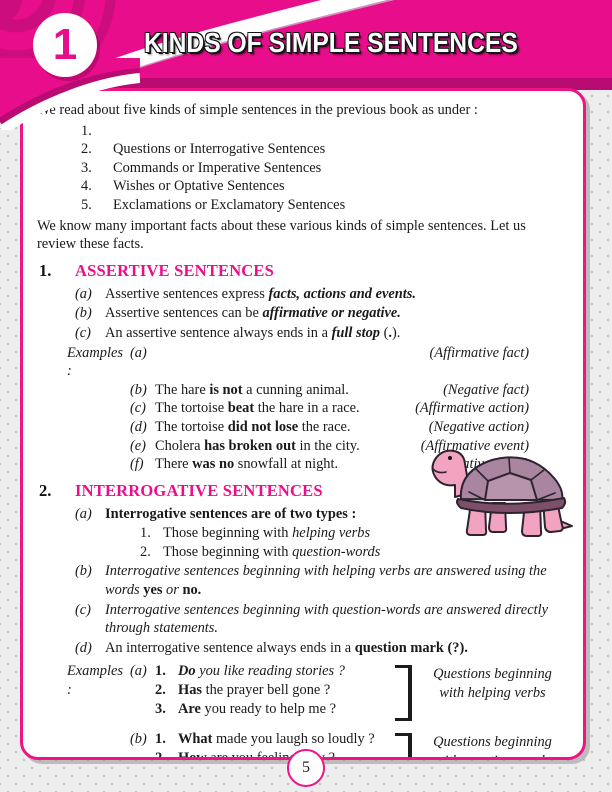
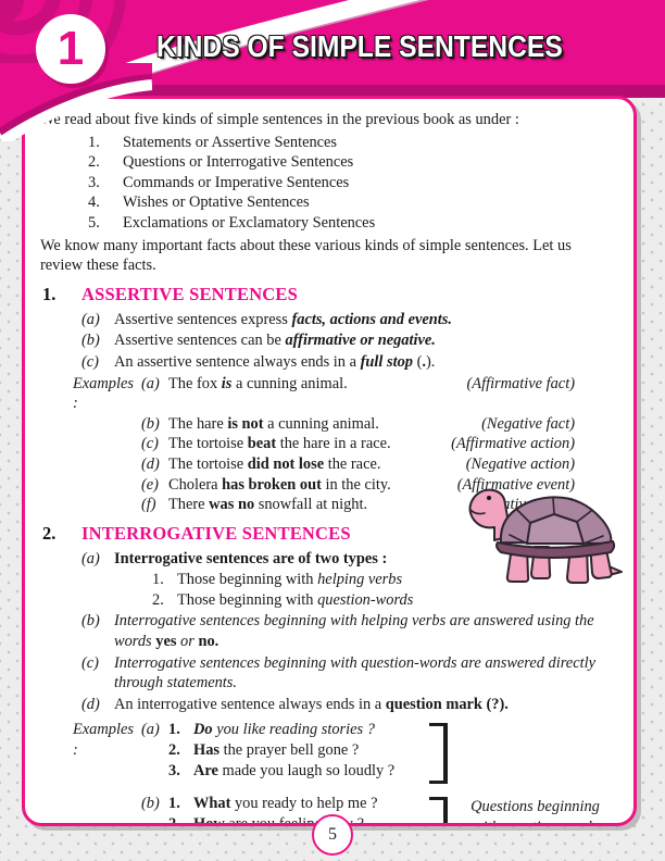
  1
  KINDS OF SIMPLE SENTENCES
  e read about five kinds of simple sentences in the previous book as under :
  1.
+ Statements or Assertive Sentences
  2.
  Questions or Interrogative Sentences
  3.
  Commands or Imperative Sentences
  4.
  Wishes or Optative Sentences
  5.
  Exclamations or Exclamatory Sentences
  We know many important facts about these various kinds of simple sentences. Let us review these facts.
  1.
  ASSERTIVE SENTENCES
  (a)
  Assertive sentences express facts, actions and events.
  (b)
  Assertive sentences can be affirmative or negative.
  (c)
  An assertive sentence always ends in a full stop (.).
  Examples :
  (a)
+ The fox is a cunning animal.
  (Affirmative fact)
  (b)
  The hare is not a cunning animal.
  (Negative fact)
  (c)
  The tortoise beat the hare in a race.
  (Affirmative action)
  (d)
  The tortoise did not lose the race.
  (Negative action)
  (e)
  Cholera has broken out in the city.
  (Affirmative event)
  (f)
  There was no snowfall at night.
  2.
  INTERROGATIVE SENTENCES
  (a)
  Interrogative sentences are of two types :
  1.
  Those beginning with helping verbs
  2.
  Those beginning with question-words
  (b)
  Interrogative sentences beginning with helping verbs are answered using the words yes or no.
  (c)
  Interrogative sentences beginning with question-words are answered directly through statements.
  (d)
  An interrogative sentence always ends in a question mark (?).
  Examples :
  (a)
  1.
  Do you like reading stories ?
  2.
  Has the prayer bell gone ?
  3.
- Are you ready to help me ?
+ Are made you laugh so loudly ?
- Questions beginning with helping verbs
  (b)
  1.
- What made you laugh so loudly ?
+ What you ready to help me ?
  5
